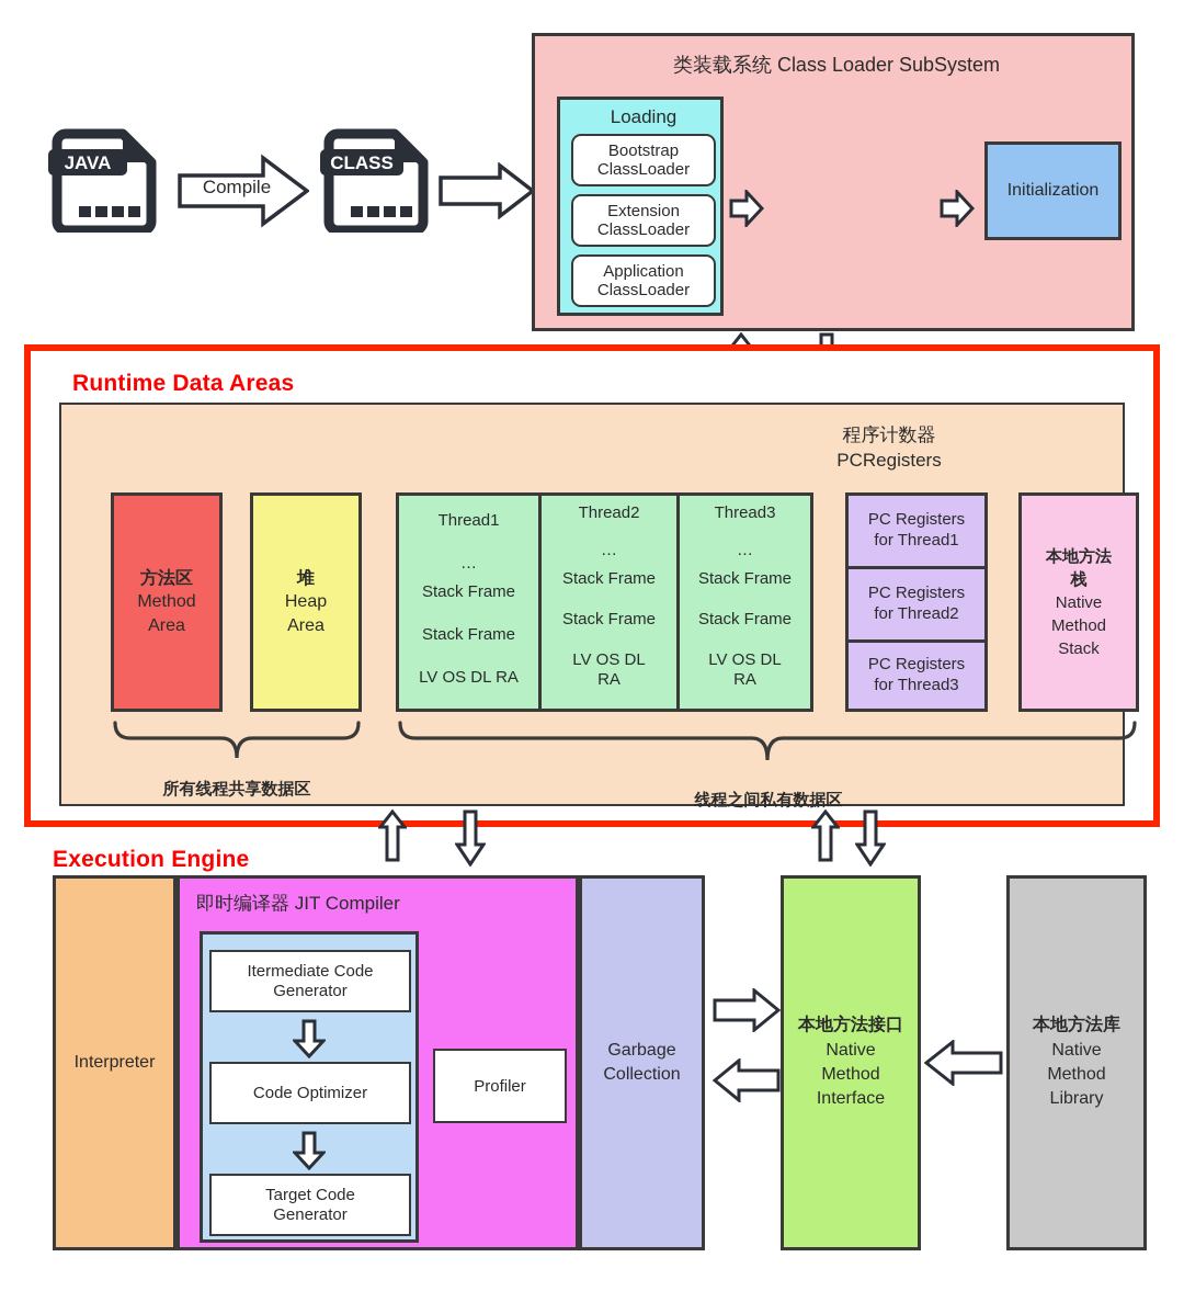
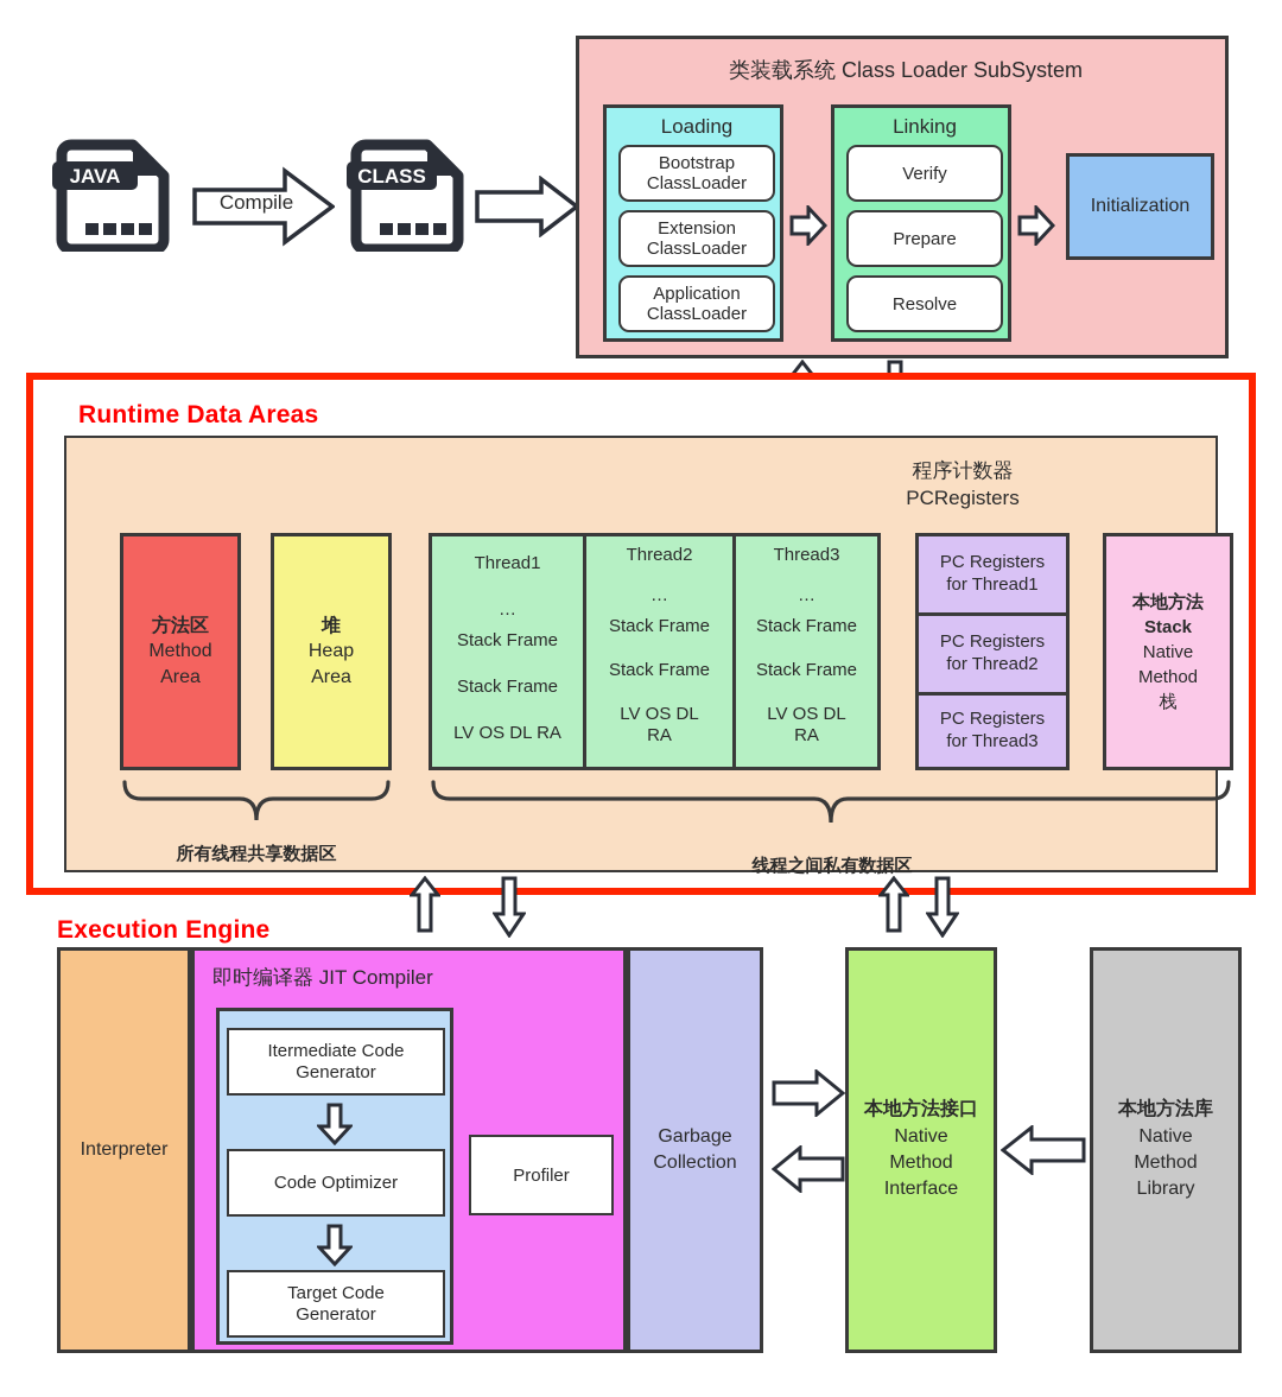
  JAVA
  Compile
  CLASS
  类装载系统 Class Loader SubSystem
  Loading
  Bootstrap
  ClassLoader
  Extension
  ClassLoader
  Application
  ClassLoader
+ Linking
+ Verify
+ Prepare
+ Resolve
  Initialization
  Runtime Data Areas
  程序计数器
  PCRegisters
  方法区
  Method
  Area
  堆
  Heap
  Area
  Thread1
  …
  Stack Frame
  Stack Frame
  LV OS DL RA
  Thread2
  …
  Stack Frame
  Stack Frame
  LV OS DL RA
  Thread3
  …
  Stack Frame
  Stack Frame
  LV OS DL RA
  PC Registers
  for Thread1
  PC Registers
  for Thread2
  PC Registers
  for Thread3
  本地方法
- 栈
+ Stack
  Native
  Method
- Stack
+ 栈
  所有线程共享数据区
  线程之间私有数据区
  Execution Engine
  Interpreter
  即时编译器 JIT Compiler
  Itermediate Code
  Generator
  Code Optimizer
  Target Code
  Generator
  Profiler
  Garbage
  Collection
  本地方法接口
  Native
  Method
  Interface
  本地方法库
  Native
  Method
  Library
